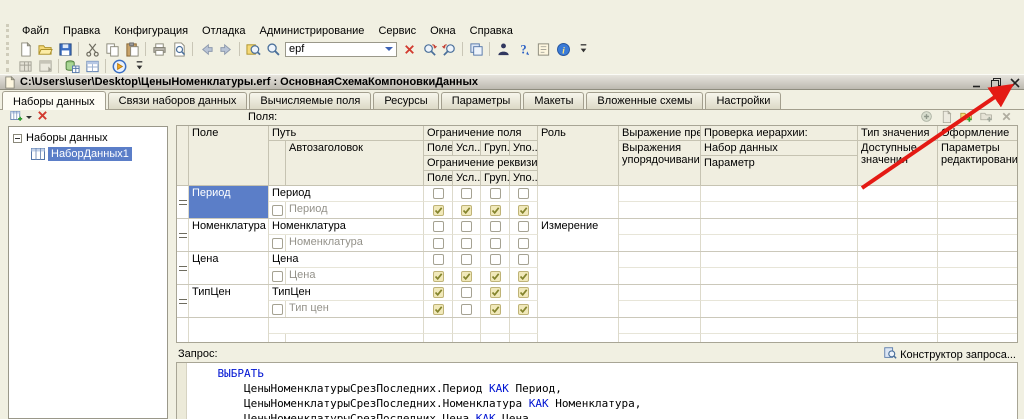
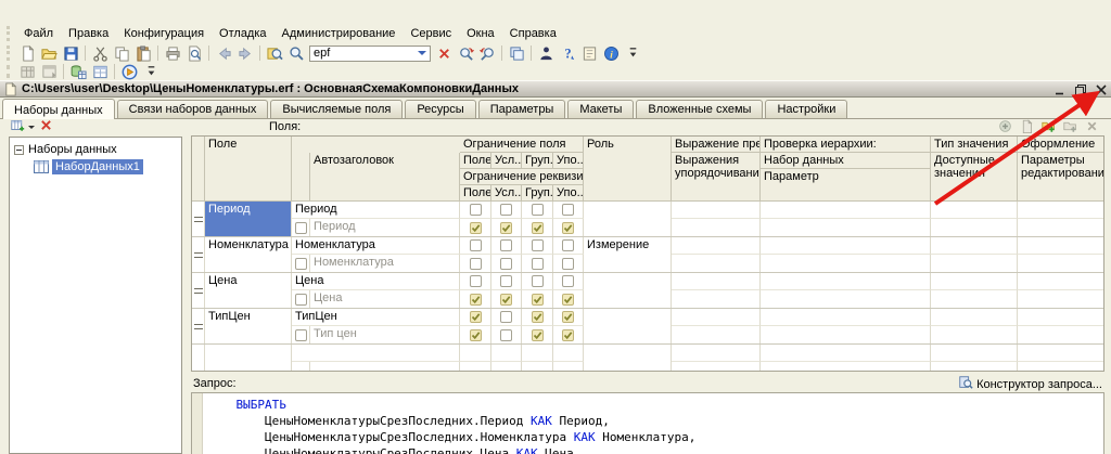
  Файл
  Правка
  Конфигурация
  Отладка
  Администрирование
  Сервис
  Окна
  Справка
  epf
  ?
  i
  C:\Users\user\Desktop\ЦеныНоменклатуры.erf : ОсновнаяСхемаКомпоновкиДанных
  Наборы данных
  Связи наборов данных
  Вычисляемые поля
  Ресурсы
  Параметры
  Макеты
  Вложенные схемы
  Настройки
  Поля:
  Наборы данных
  НаборДанных1
  Поле
- Путь
  Ограничение поля
  Роль
  Выражение пре
  Проверка иерархии:
  Тип значения
  формление
  Автозаголовок
  Поле
  Усл..
  Груп.
  Упо..
  Ограничение реквизи
  Поле
  Усл..
  Груп.
  Упо..
  Выражения упорядочивани
  Набор данных
  Параметр
  Доступные значени
  Параметры редактировани
  Период
  Период
  Период
  Номенклатура
  Номенклатура
  Номенклатура
  Измерение
  Цена
  Цена
  Цена
  ТипЦен
  ТипЦен
  Тип цен
  Запрос:
  Конструктор запроса...
  ВЫБРАТЬ
  ЦеныНоменклатурыСрезПоследних.Период КАК Период,
  ЦеныНоменклатурыСрезПоследних.Номенклатура КАК Номенклатура,
